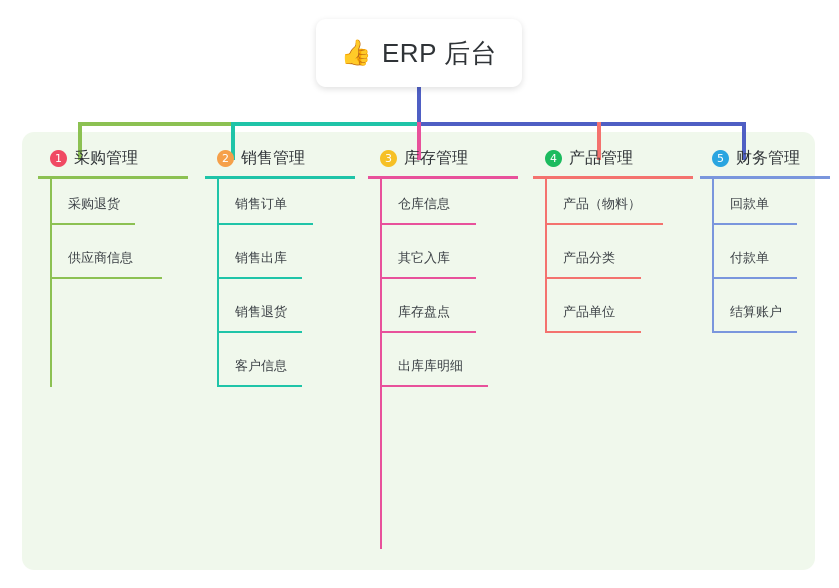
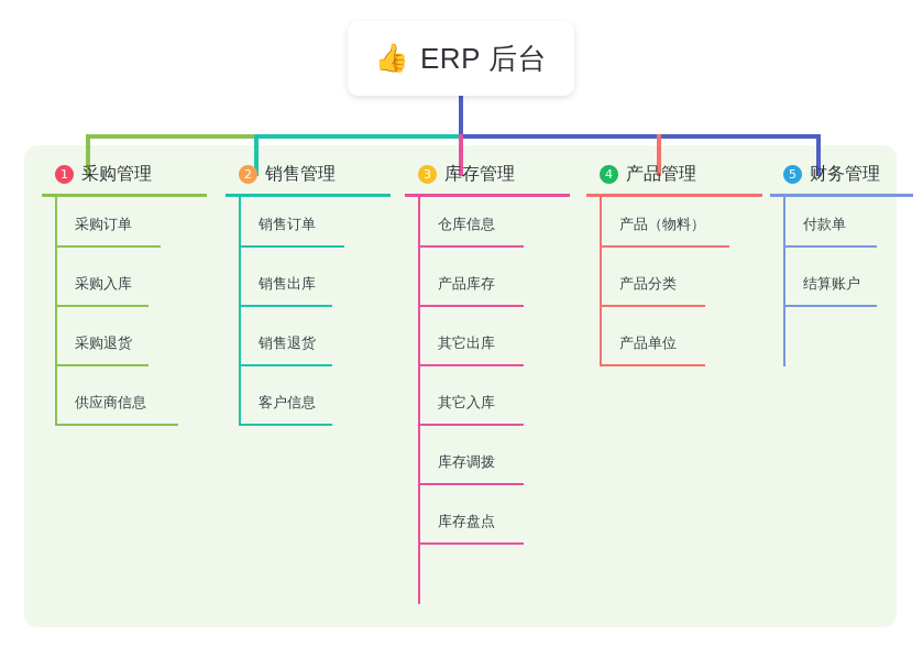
  👍
  ERP 后台
  1
  采购管理
+ 采购订单
+ 采购入库
  采购退货
  供应商信息
  2
  销售管理
  销售订单
  销售出库
  销售退货
  客户信息
  3
  库存管理
  仓库信息
+ 产品库存
+ 其它出库
  其它入库
+ 库存调拨
  库存盘点
- 出库库明细
  4
  产品管理
  产品（物料）
  产品分类
  产品单位
  5
  财务管理
- 回款单
  付款单
  结算账户
